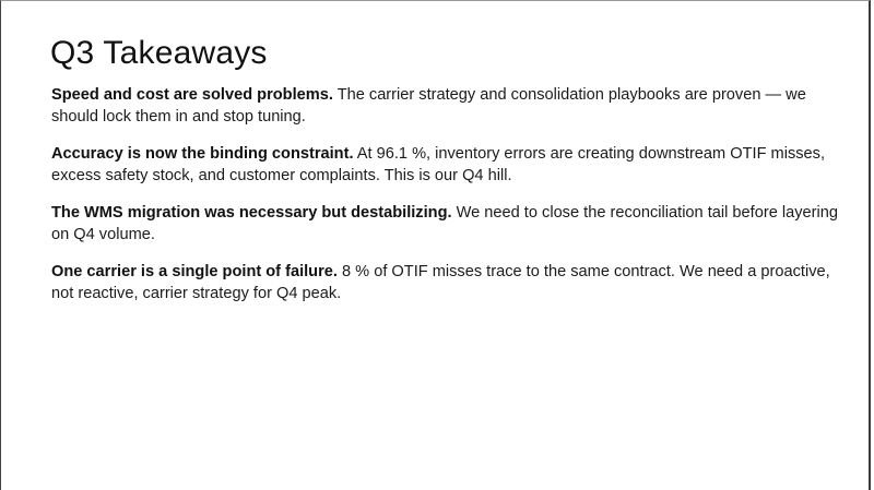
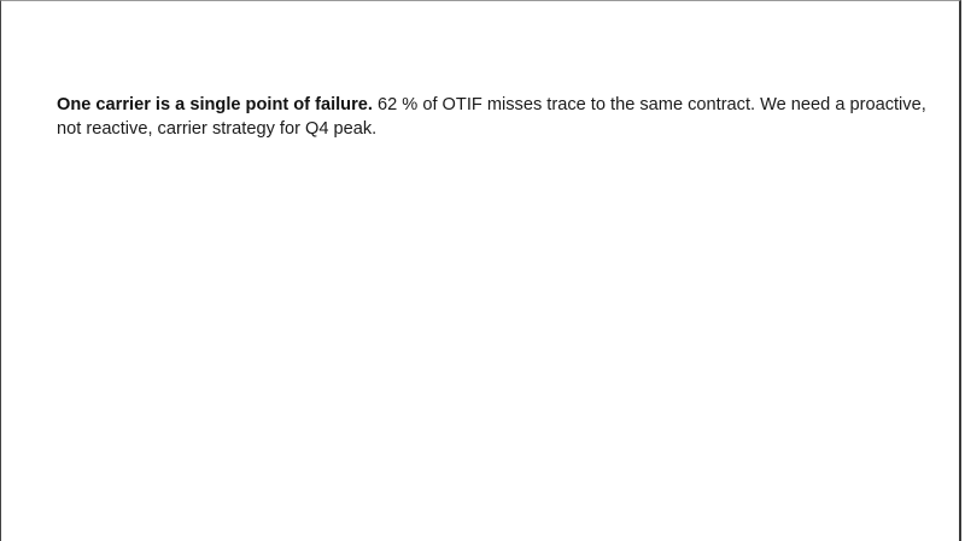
- Q3 Takeaways
- Speed and cost are solved problems. The carrier strategy and consolidation playbooks are proven — we should lock them in and stop tuning.
- Accuracy is now the binding constraint. At 96.1 %, inventory errors are creating downstream OTIF misses, excess safety stock, and customer complaints. This is our Q4 hill.
- The WMS migration was necessary but destabilizing. We need to close the reconciliation tail before layering on Q4 volume.
- One carrier is a single point of failure. 8 % of OTIF misses trace to the same contract. We need a proactive, not reactive, carrier strategy for Q4 peak.
+ One carrier is a single point of failure. 62 % of OTIF misses trace to the same contract. We need a proactive, not reactive, carrier strategy for Q4 peak.
